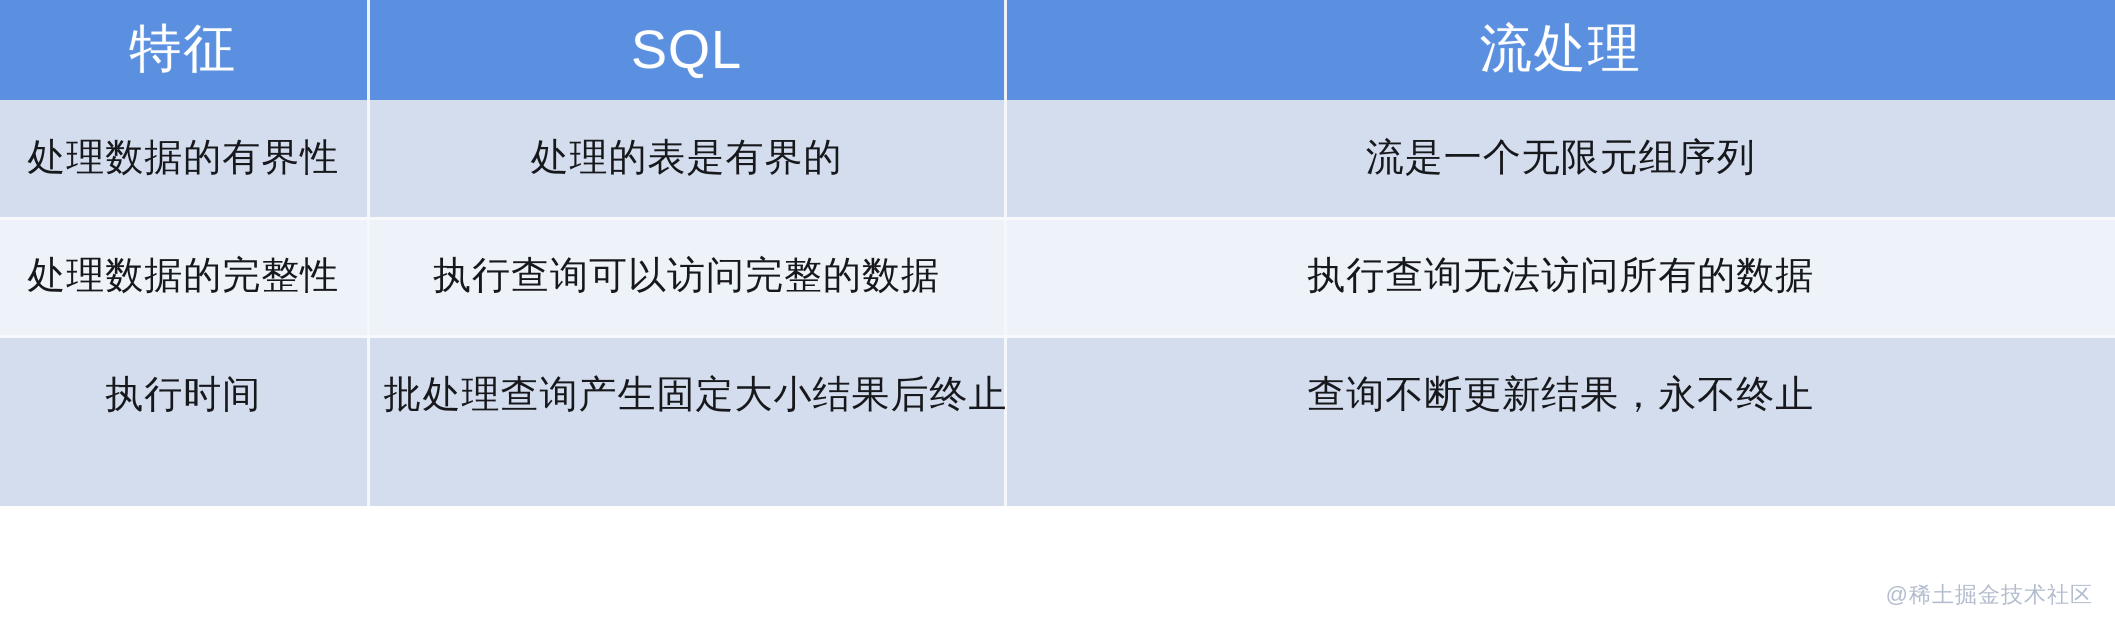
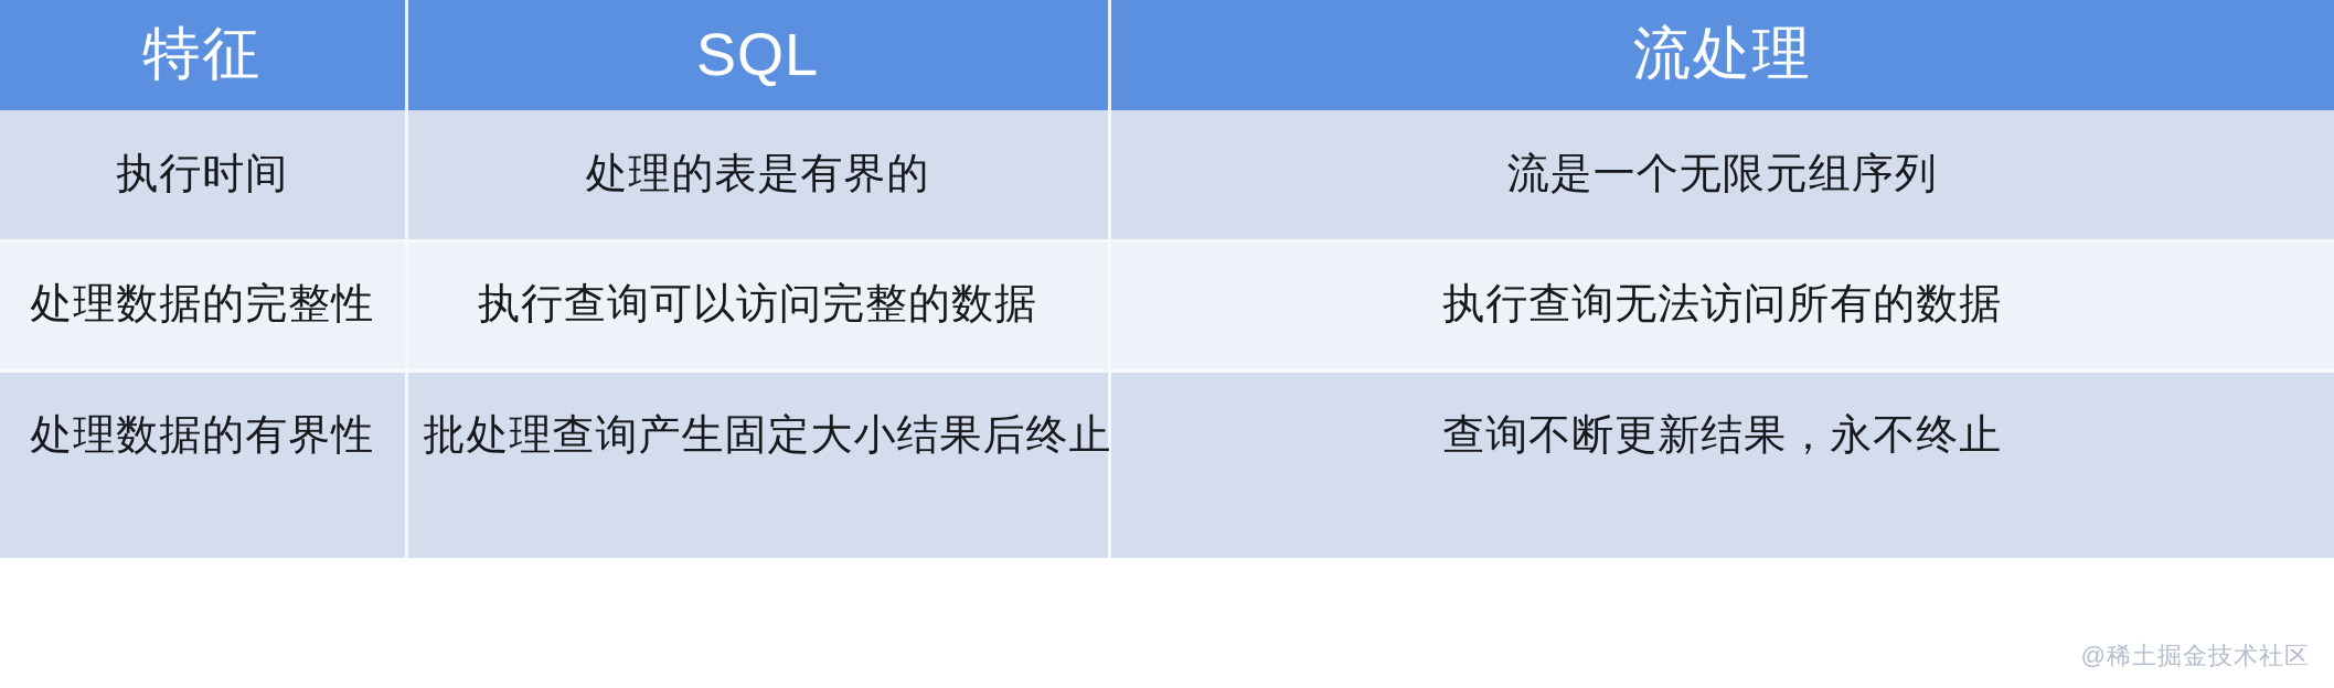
  特征	SQL	流处理
- 处理数据的有界性	处理的表是有界的	流是一个无限元组序列
+ 执行时间	处理的表是有界的	流是一个无限元组序列
  处理数据的完整性	执行查询可以访问完整的数据	执行查询无法访问所有的数据
- 执行时间	批处理查询产生固定大小结果后终止	查询不断更新结果，永不终止
+ 处理数据的有界性	批处理查询产生固定大小结果后终止	查询不断更新结果，永不终止
  @稀土掘金技术社区
